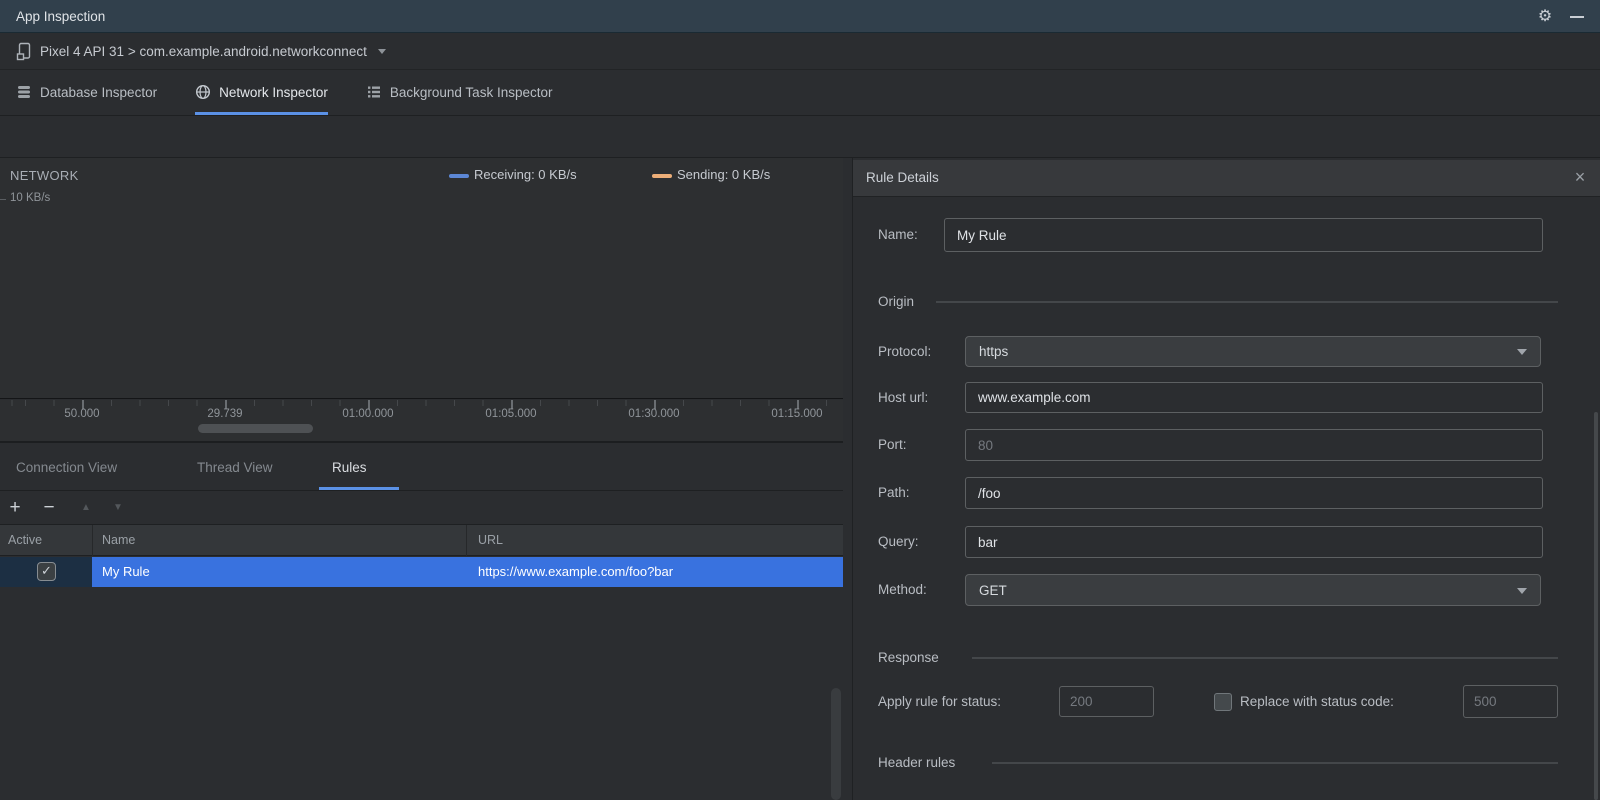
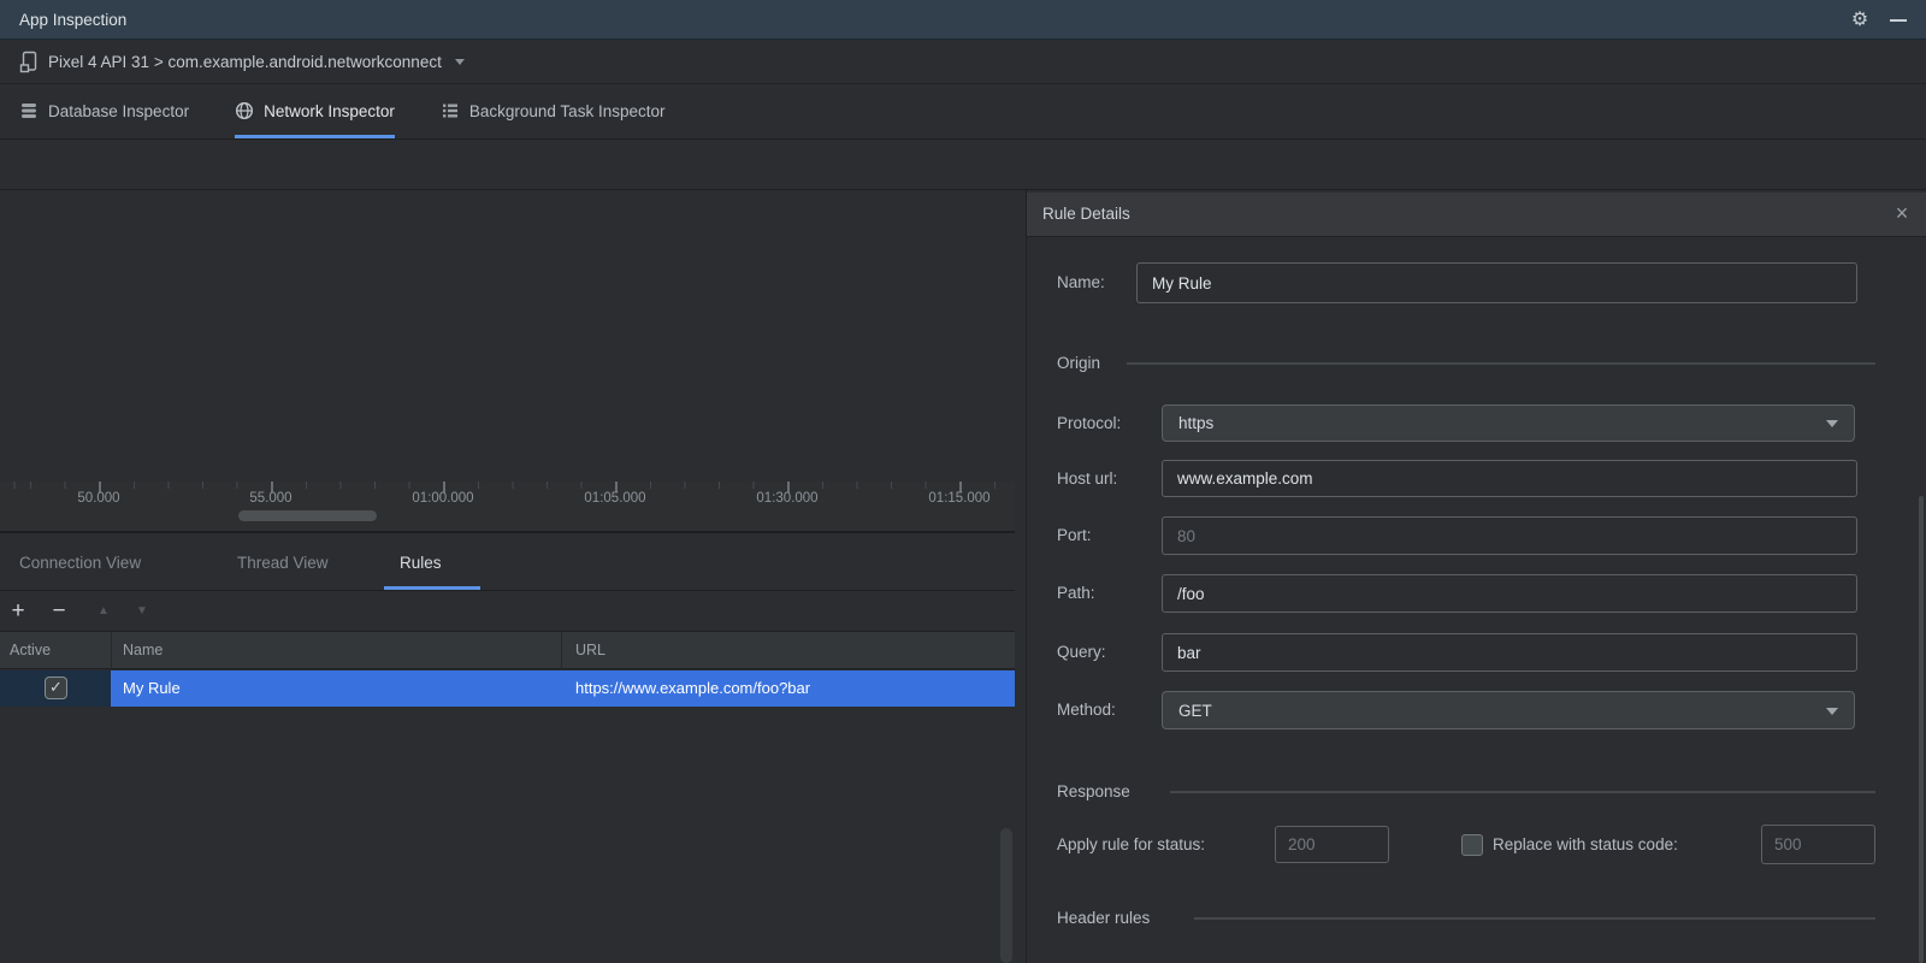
  App Inspection
  ⚙
  Pixel 4 API 31 > com.example.android.networkconnect
  Database Inspector
  Network Inspector
  Background Task Inspector
- NETWORK
- Receiving: 0 KB/s
- Sending: 0 KB/s
- 10 KB/s
  50.000
- 29.739
+ 55.000
  01:00.000
  01:05.000
  01:30.000
  01:15.000
  Connection View
  Thread View
  Rules
  +
  −
  ▲
  ▼
  Active
  Name
  URL
  ✓
  My Rule
  https://www.example.com/foo?bar
  Rule Details
  ×
  Name:
  My Rule
  Origin
  Protocol:
  https
  Host url:
  www.example.com
  Port:
  80
  Path:
  /foo
  Query:
  bar
  Method:
  GET
  Response
  Apply rule for status:
  200
  Replace with status code:
  500
  Header rules
